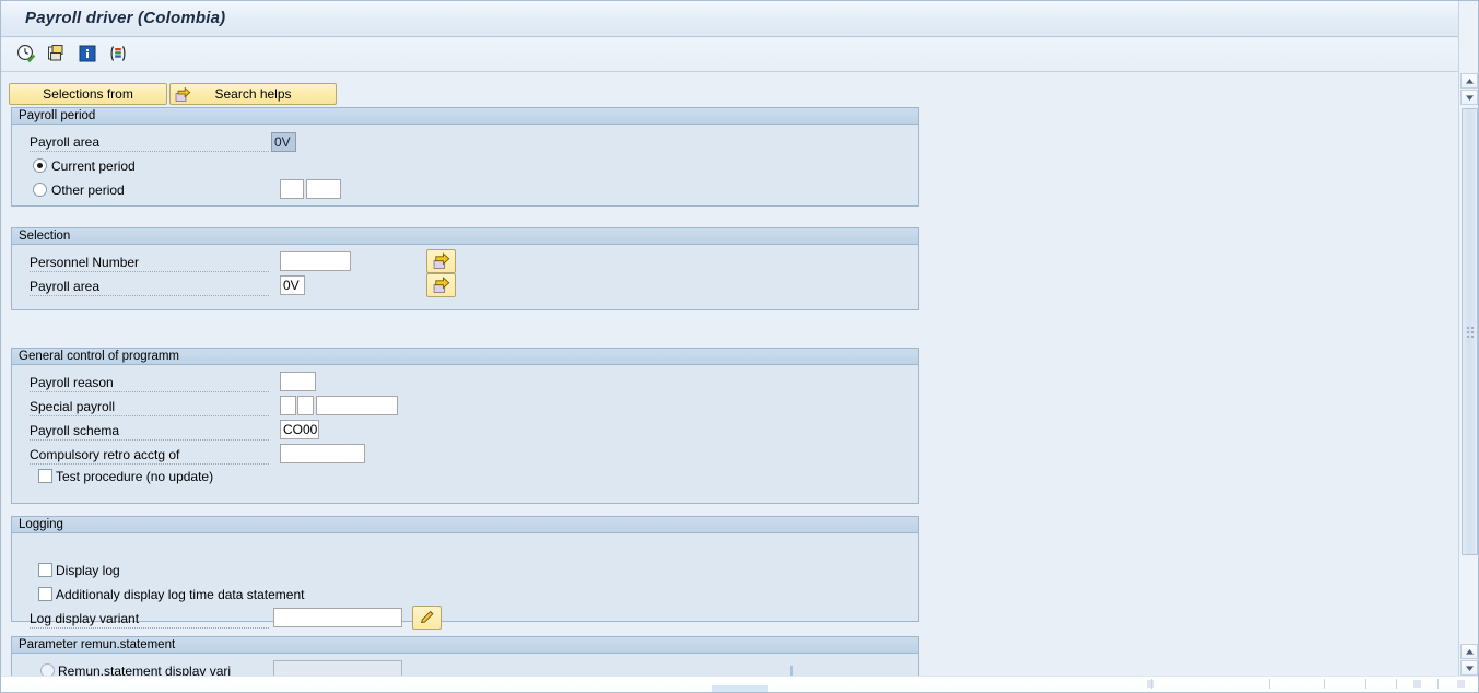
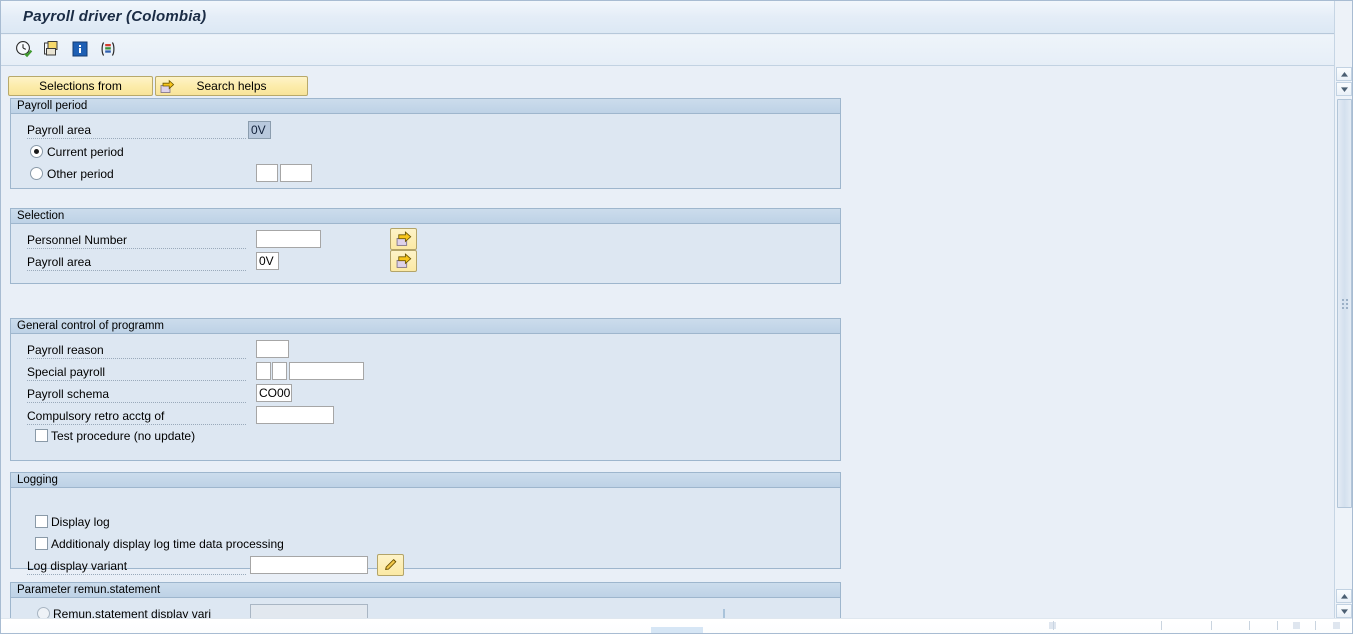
  Payroll driver (Colombia)
  Selections from
  Search helps
  Payroll period
  Payroll area
  0V
  Current period
  Other period
  Selection
  Personnel Number
  Payroll area
  0V
  General control of programm
  Payroll reason
  Special payroll
  Payroll schema
  CO00
  Compulsory retro acctg of
  Test procedure (no update)
  Logging
  Display log
- Additionaly display log time data statement
+ Additionaly display log time data processing
  Log display variant
  Parameter remun.statement
  Remun.statement display vari
